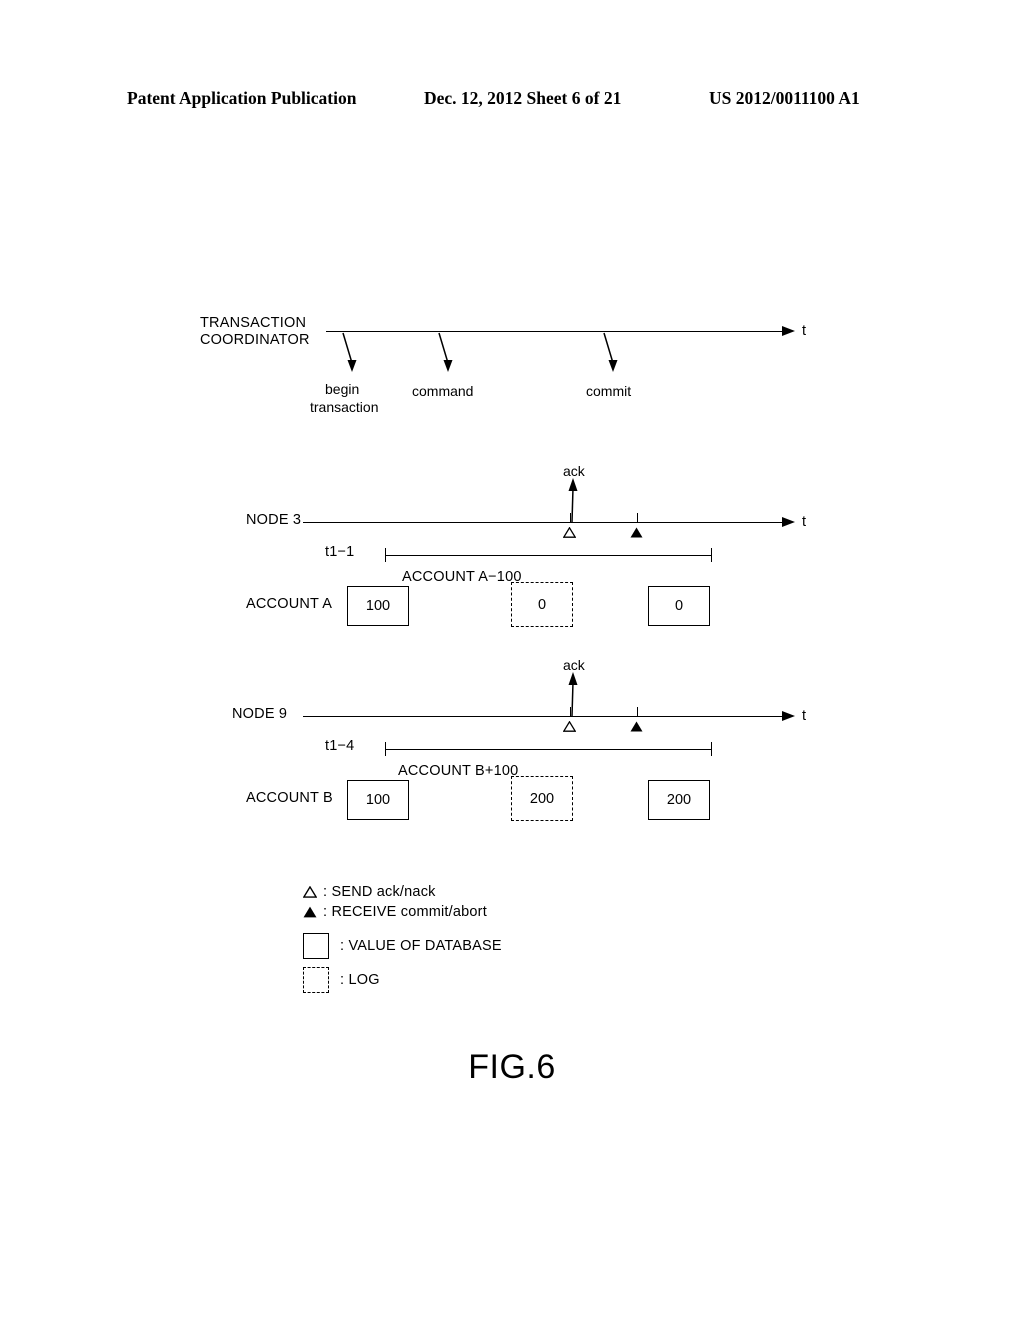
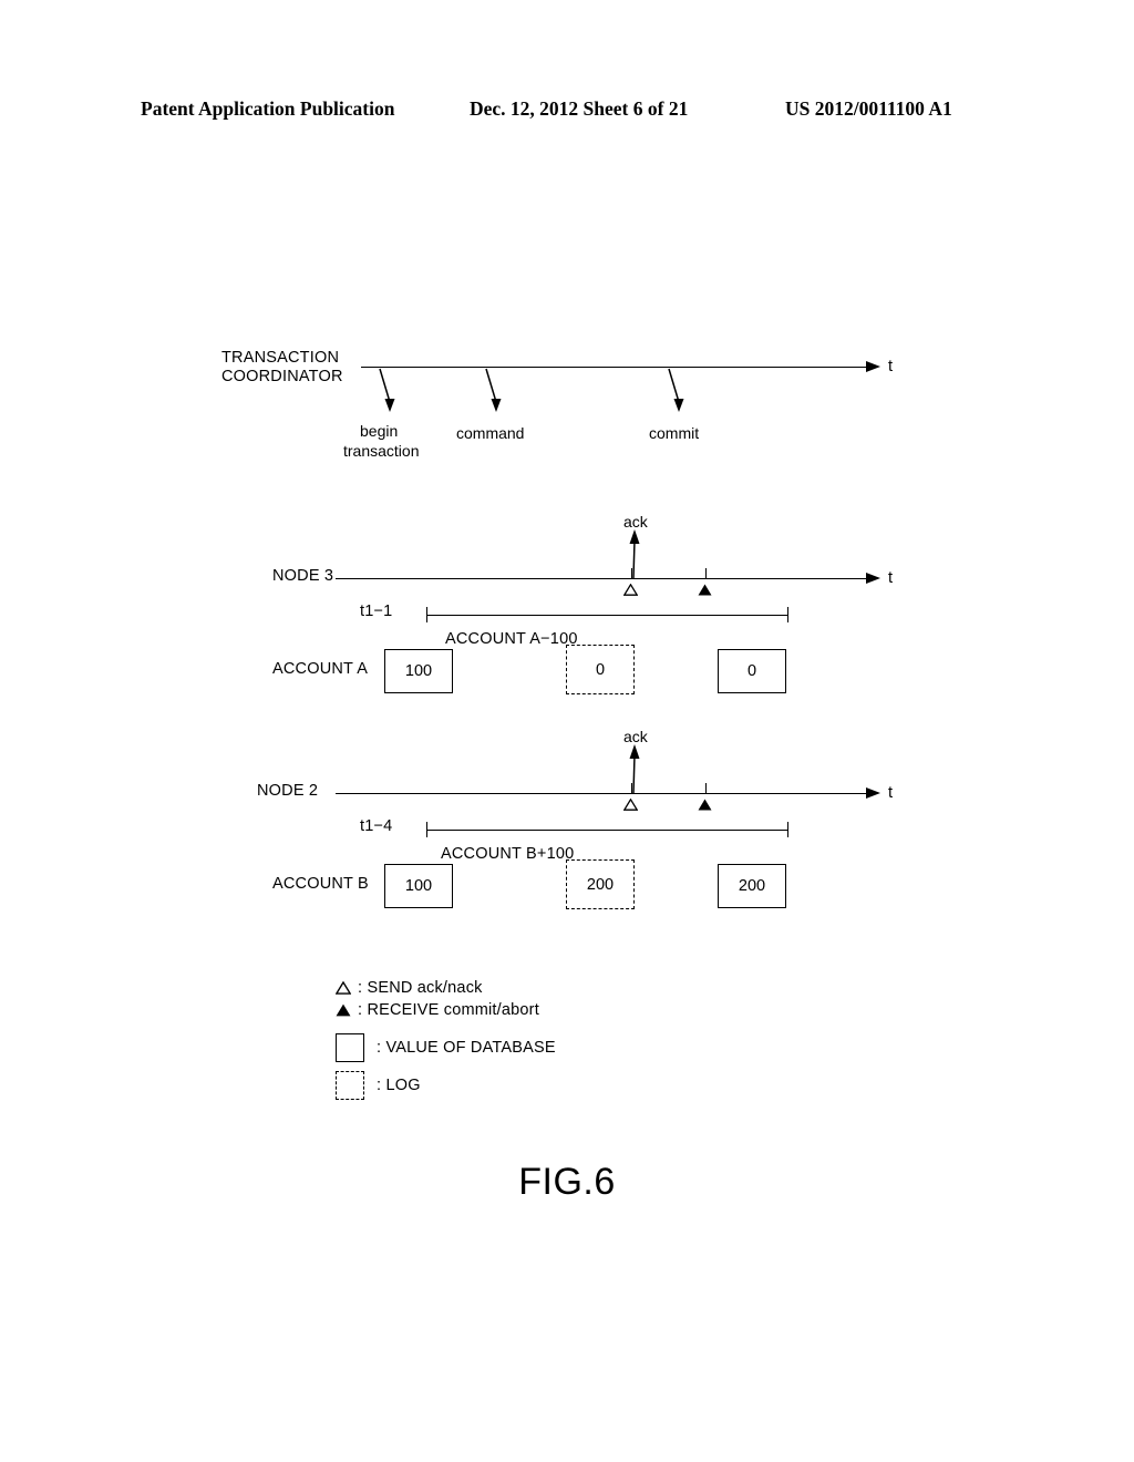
  Patent Application Publication
  Dec. 12, 2012 Sheet 6 of 21
  US 2012/0011100 A1
  TRANSACTION
  COORDINATOR
  t
  begin
  transaction
  command
  commit
  ack
  NODE 3
  t
  t1−1
  ACCOUNT A−100
  ACCOUNT A
  100
  0
  0
  ack
- NODE 9
+ NODE 2
  t
  t1−4
  ACCOUNT B+100
  ACCOUNT B
  100
  200
  200
  : SEND ack/nack
  : RECEIVE commit/abort
  : VALUE OF DATABASE
  : LOG
  FIG.6
